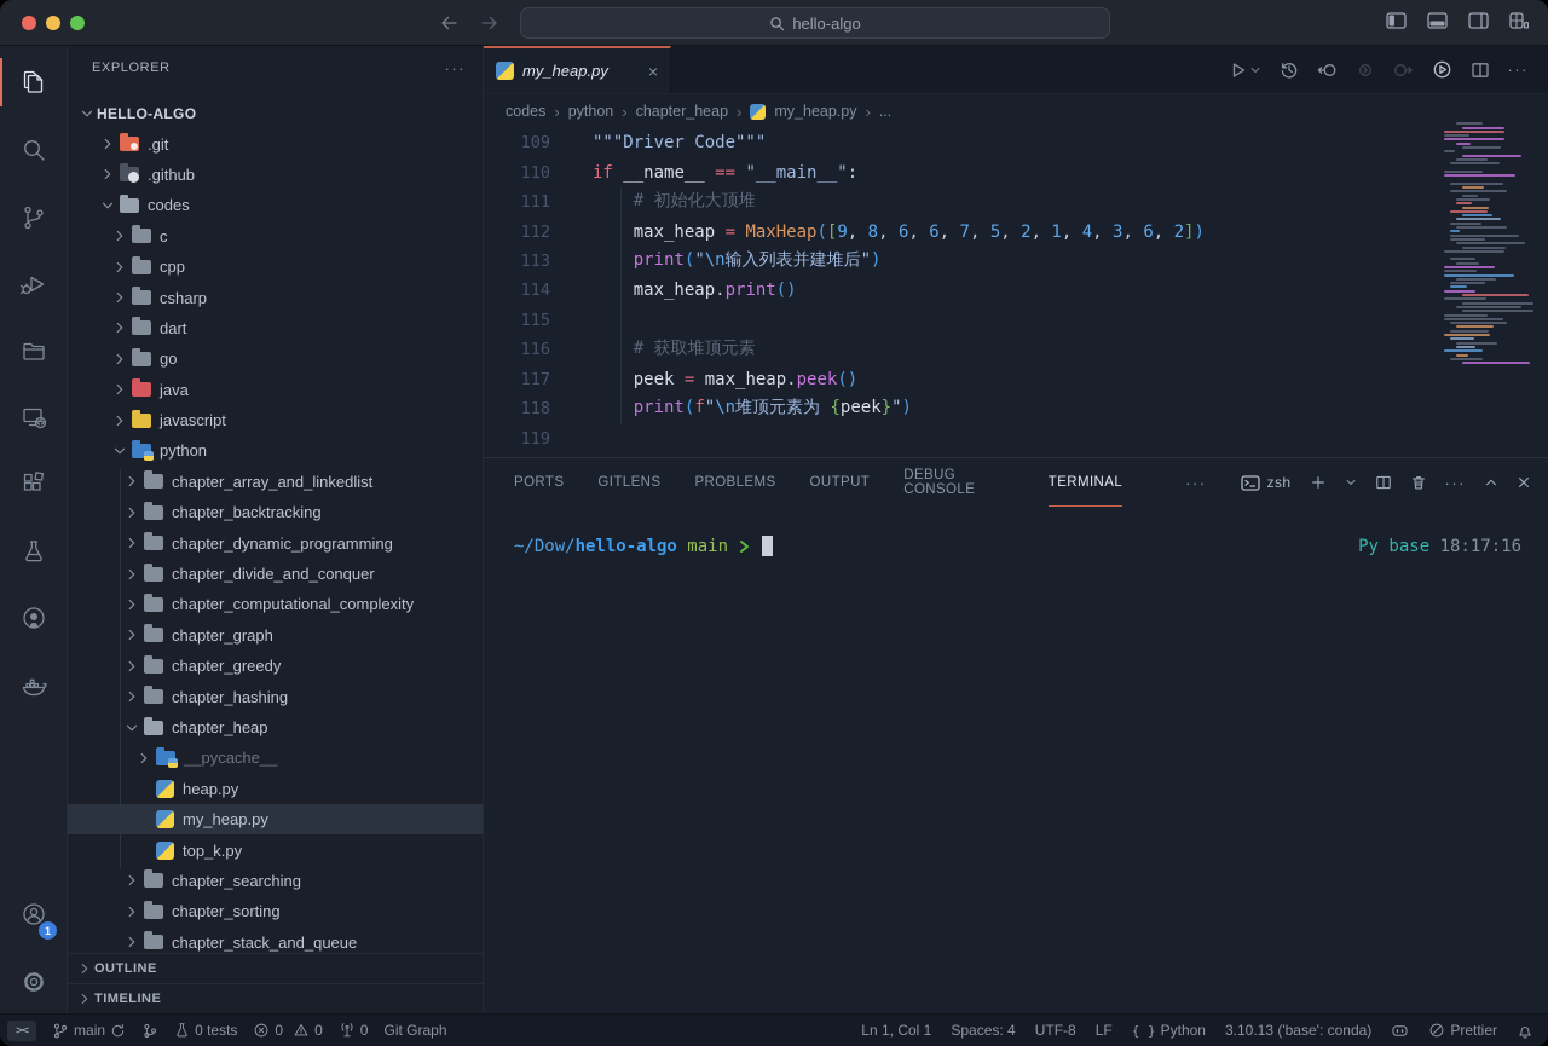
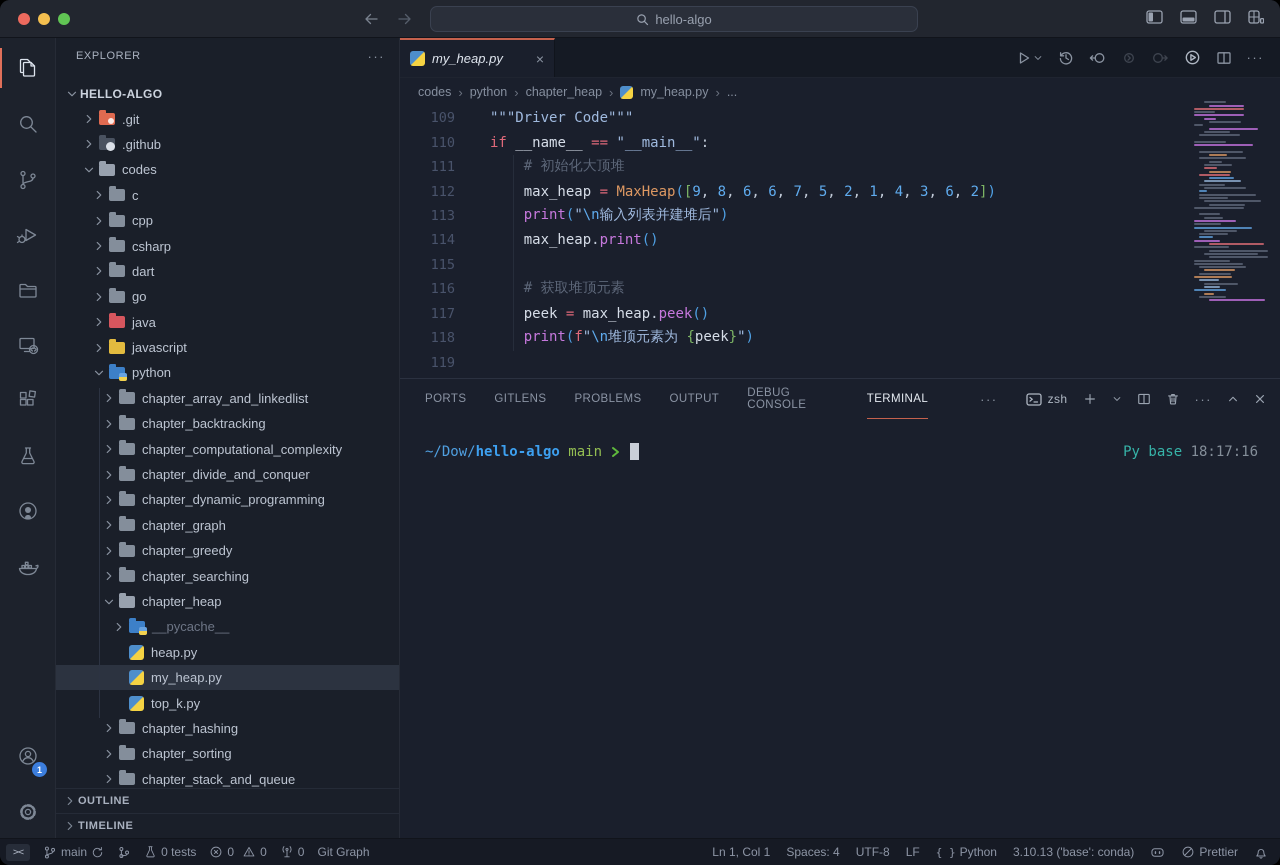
  hello-algo
  1
  EXPLORER
  ···
  HELLO-ALGO
  .git
  .github
  codes
  c
  cpp
  csharp
  dart
  go
  java
  javascript
  python
  chapter_array_and_linkedlist
  chapter_backtracking
- chapter_dynamic_programming
+ chapter_computational_complexity
  chapter_divide_and_conquer
- chapter_computational_complexity
+ chapter_dynamic_programming
  chapter_graph
  chapter_greedy
- chapter_hashing
+ chapter_searching
  chapter_heap
  __pycache__
  heap.py
  my_heap.py
  top_k.py
- chapter_searching
+ chapter_hashing
  chapter_sorting
  chapter_stack_and_queue
  OUTLINE
  TIMELINE
  my_heap.py
  ×
  ···
  codes
  ›
  python
  ›
  chapter_heap
  ›
  my_heap.py
  ›
  ...
  109
  """Driver Code"""
  110
  if __name__ == "__main__":
  111
  # 初始化大顶堆
  112
  max_heap = MaxHeap([9, 8, 6, 6, 7, 5, 2, 1, 4, 3, 6, 2])
  113
  print("\n输入列表并建堆后")
  114
  max_heap.print()
  115
  116
  # 获取堆顶元素
  117
  peek = max_heap.peek()
  118
  print(f"\n堆顶元素为 {peek}")
  119
  PORTS
  GITLENS
  PROBLEMS
  OUTPUT
  DEBUG CONSOLE
  TERMINAL
  ···
  zsh
  ···
  ~/Dow/
  hello-algo
  main
  Py base 18:17:16
  ><
  main
  0 tests
  0
  0
  0
  Git Graph
  Ln 1, Col 1
  Spaces: 4
  UTF-8
  LF
  { }
  Python
  3.10.13 ('base': conda)
  Prettier
